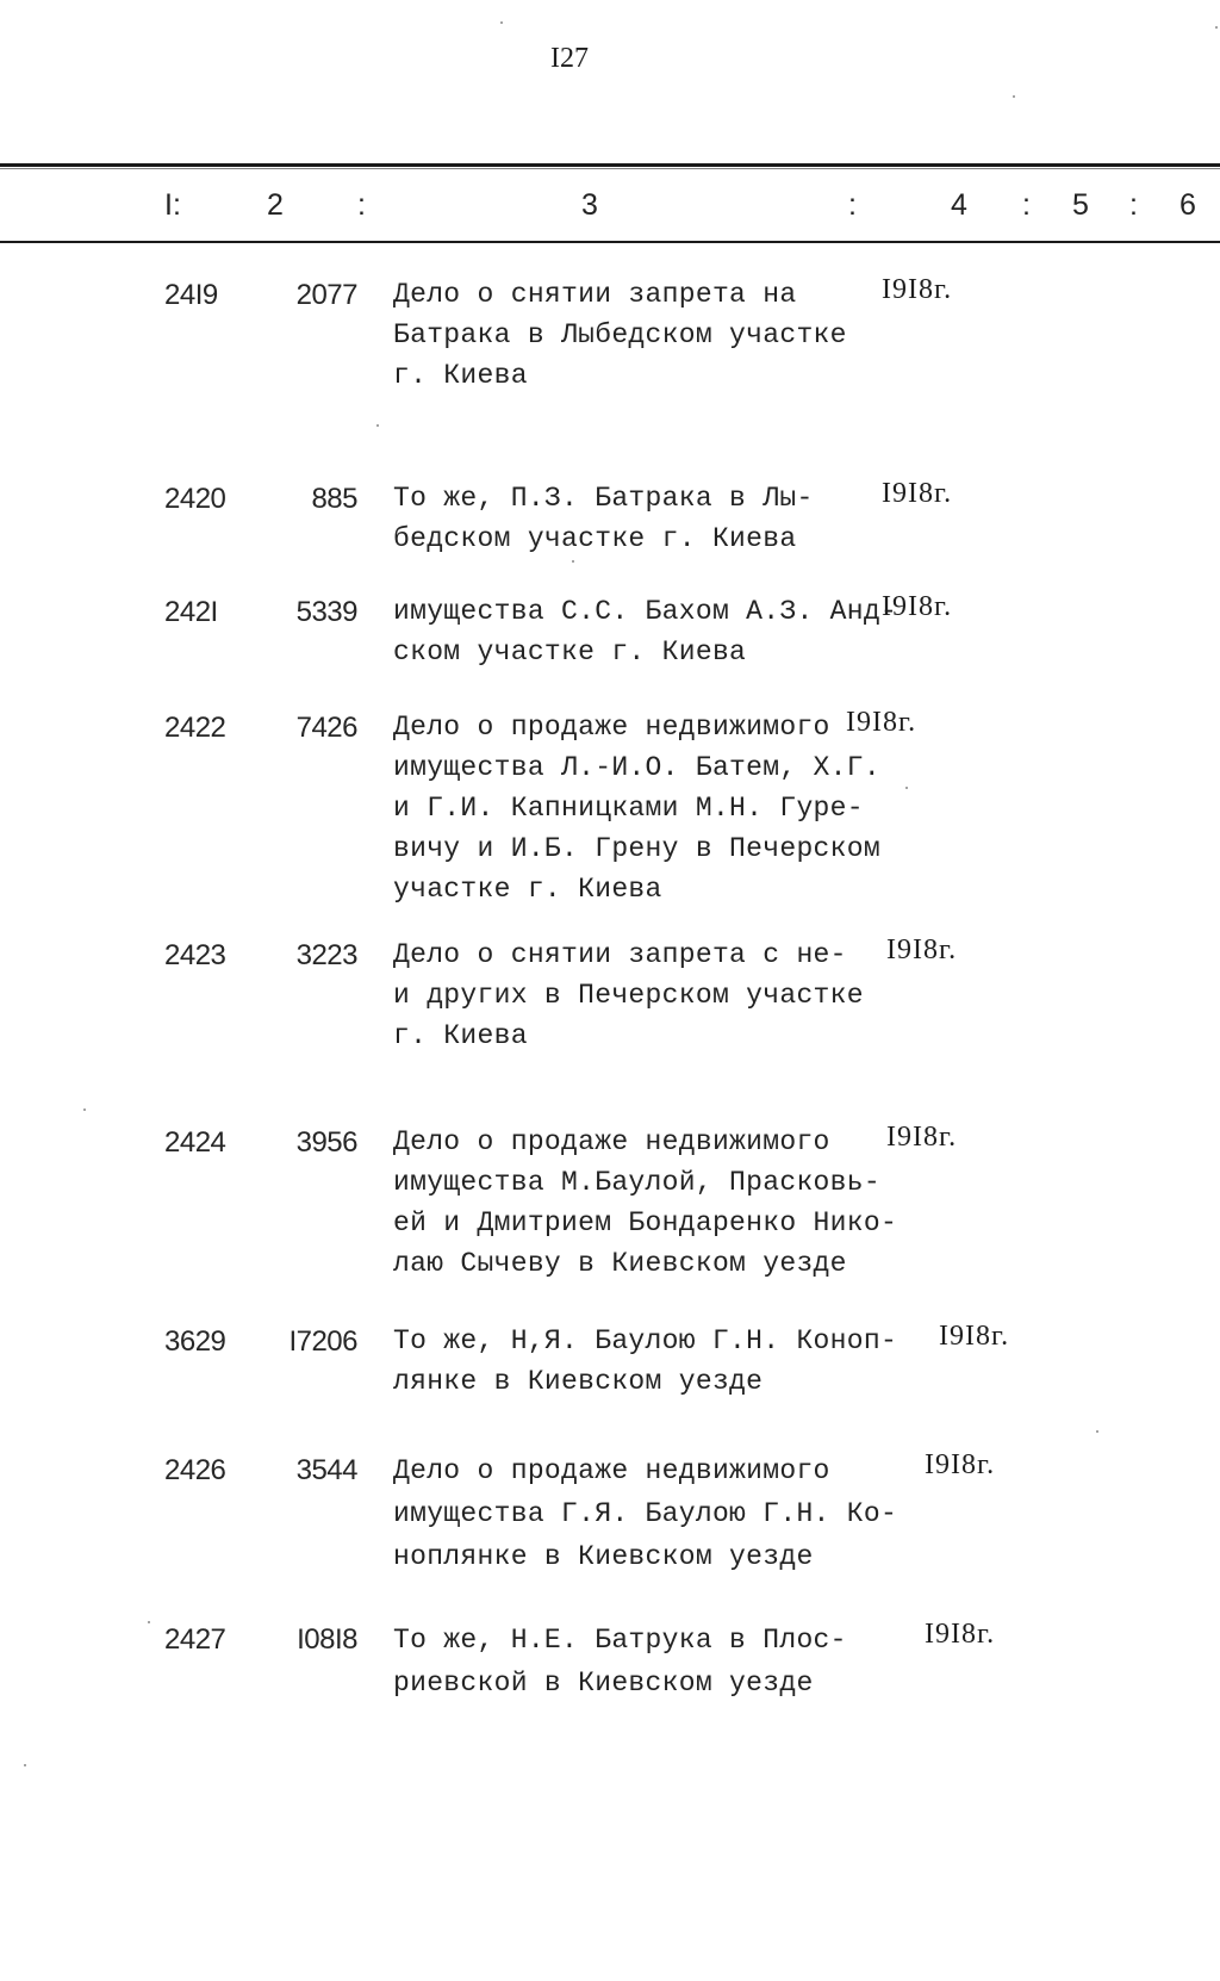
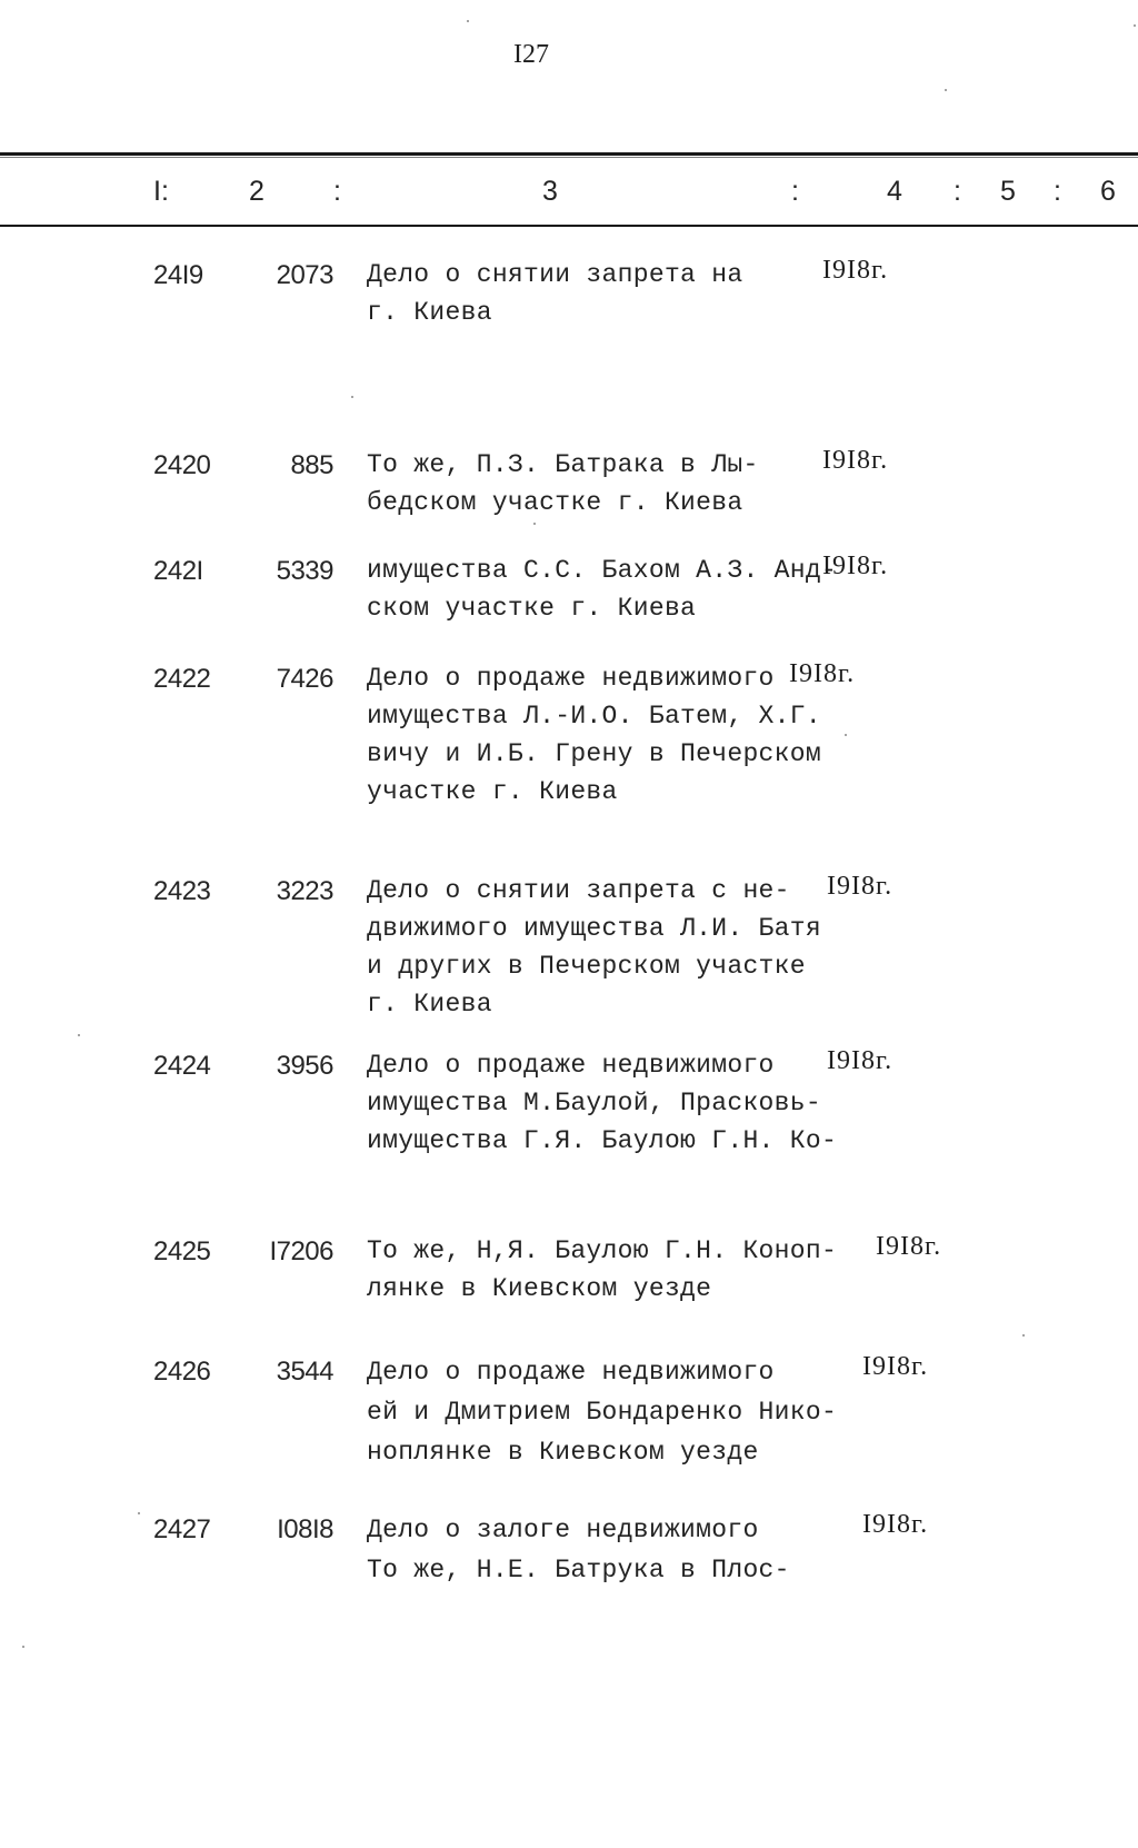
  I27
  I:
  2
  :
  3
  :
  4
  :
  5
  :
  6
  24I9
- 2077
+ 2073
  Дело о снятии запрета на
- Батрака в Лыбедском участке
  г. Киева
  I9I8г.
  2420
  885
  То же, П.З. Батрака в Лы-
  бедском участке г. Киева
  I9I8г.
  242I
  5339
  имущества С.С. Бахом А.З. Анд-
  ском участке г. Киева
  I9I8г.
  2422
  7426
  Дело о продаже недвижимого
  имущества Л.-И.О. Батем, Х.Г.
- и Г.И. Капницками М.Н. Гуре-
  вичу и И.Б. Грену в Печерском
  участке г. Киева
  I9I8г.
  2423
  3223
  Дело о снятии запрета с не-
+ движимого имущества Л.И. Батя
  и других в Печерском участке
  г. Киева
  I9I8г.
  2424
  3956
  Дело о продаже недвижимого
  имущества М.Баулой, Прасковь-
- ей и Дмитрием Бондаренко Нико-
+ имущества Г.Я. Баулою Г.Н. Ко-
- лаю Сычеву в Киевском уезде
  I9I8г.
- 3629
+ 2425
  I7206
  То же, Н,Я. Баулою Г.Н. Коноп-
  лянке в Киевском уезде
  I9I8г.
  2426
  3544
  Дело о продаже недвижимого
- имущества Г.Я. Баулою Г.Н. Ко-
+ ей и Дмитрием Бондаренко Нико-
  ноплянке в Киевском уезде
  I9I8г.
  2427
  I08I8
+ Дело о залоге недвижимого
  То же, Н.Е. Батрука в Плос-
- риевской в Киевском уезде
  I9I8г.
